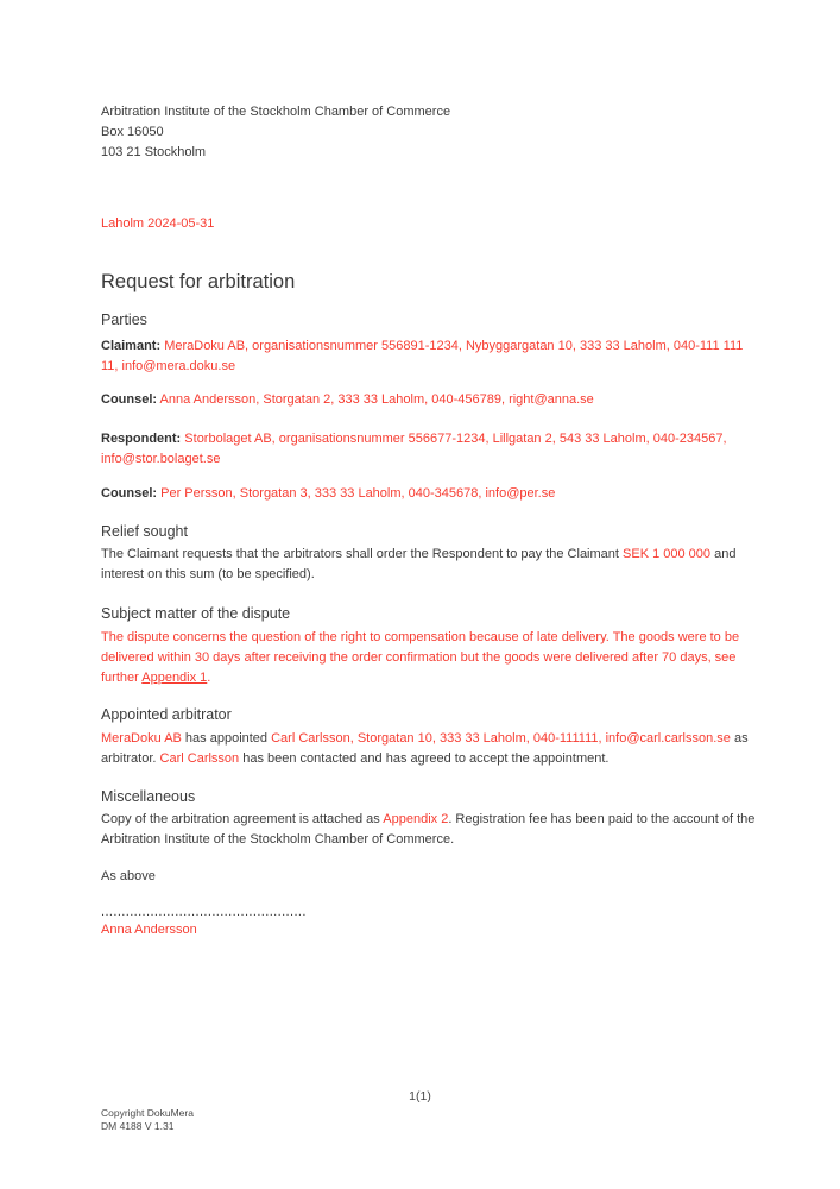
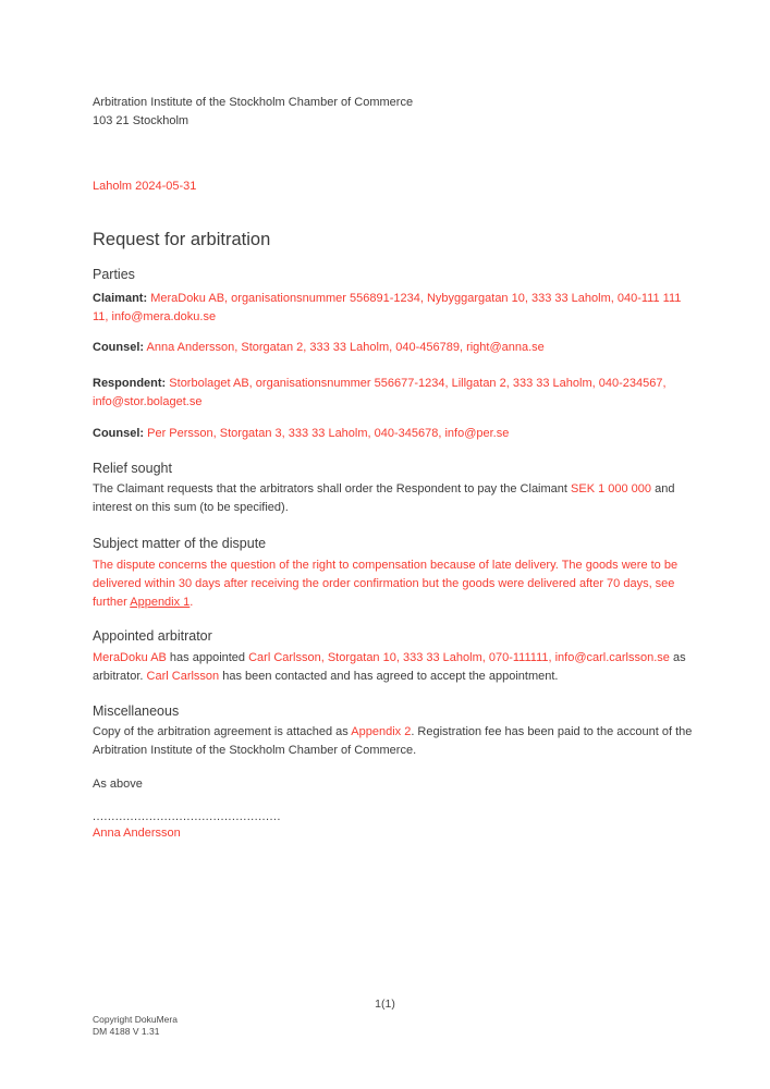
  Arbitration Institute of the Stockholm Chamber of Commerce
- Box 16050
  103 21 Stockholm
  Laholm 2024-05-31
  Request for arbitration
  Parties
  Claimant: MeraDoku AB, organisationsnummer 556891-1234, Nybyggargatan 10, 333 33 Laholm, 040-111 111 11, info@mera.doku.se
  Counsel: Anna Andersson, Storgatan 2, 333 33 Laholm, 040-456789, right@anna.se
- Respondent: Storbolaget AB, organisationsnummer 556677-1234, Lillgatan 2, 543 33 Laholm, 040-234567, info@stor.bolaget.se
+ Respondent: Storbolaget AB, organisationsnummer 556677-1234, Lillgatan 2, 333 33 Laholm, 040-234567, info@stor.bolaget.se
  Counsel: Per Persson, Storgatan 3, 333 33 Laholm, 040-345678, info@per.se
  Relief sought
  The Claimant requests that the arbitrators shall order the Respondent to pay the Claimant SEK 1 000 000 and interest on this sum (to be specified).
  Subject matter of the dispute
  The dispute concerns the question of the right to compensation because of late delivery. The goods were to be delivered within 30 days after receiving the order confirmation but the goods were delivered after 70 days, see further Appendix 1.
  Appointed arbitrator
- MeraDoku AB has appointed Carl Carlsson, Storgatan 10, 333 33 Laholm, 040-111111, info@carl.carlsson.se as arbitrator. Carl Carlsson has been contacted and has agreed to accept the appointment.
+ MeraDoku AB has appointed Carl Carlsson, Storgatan 10, 333 33 Laholm, 070-111111, info@carl.carlsson.se as arbitrator. Carl Carlsson has been contacted and has agreed to accept the appointment.
  Miscellaneous
  Copy of the arbitration agreement is attached as Appendix 2. Registration fee has been paid to the account of the Arbitration Institute of the Stockholm Chamber of Commerce.
  As above
  ..................................................
  Anna Andersson
  1(1)
  Copyright DokuMera
  DM 4188 V 1.31
